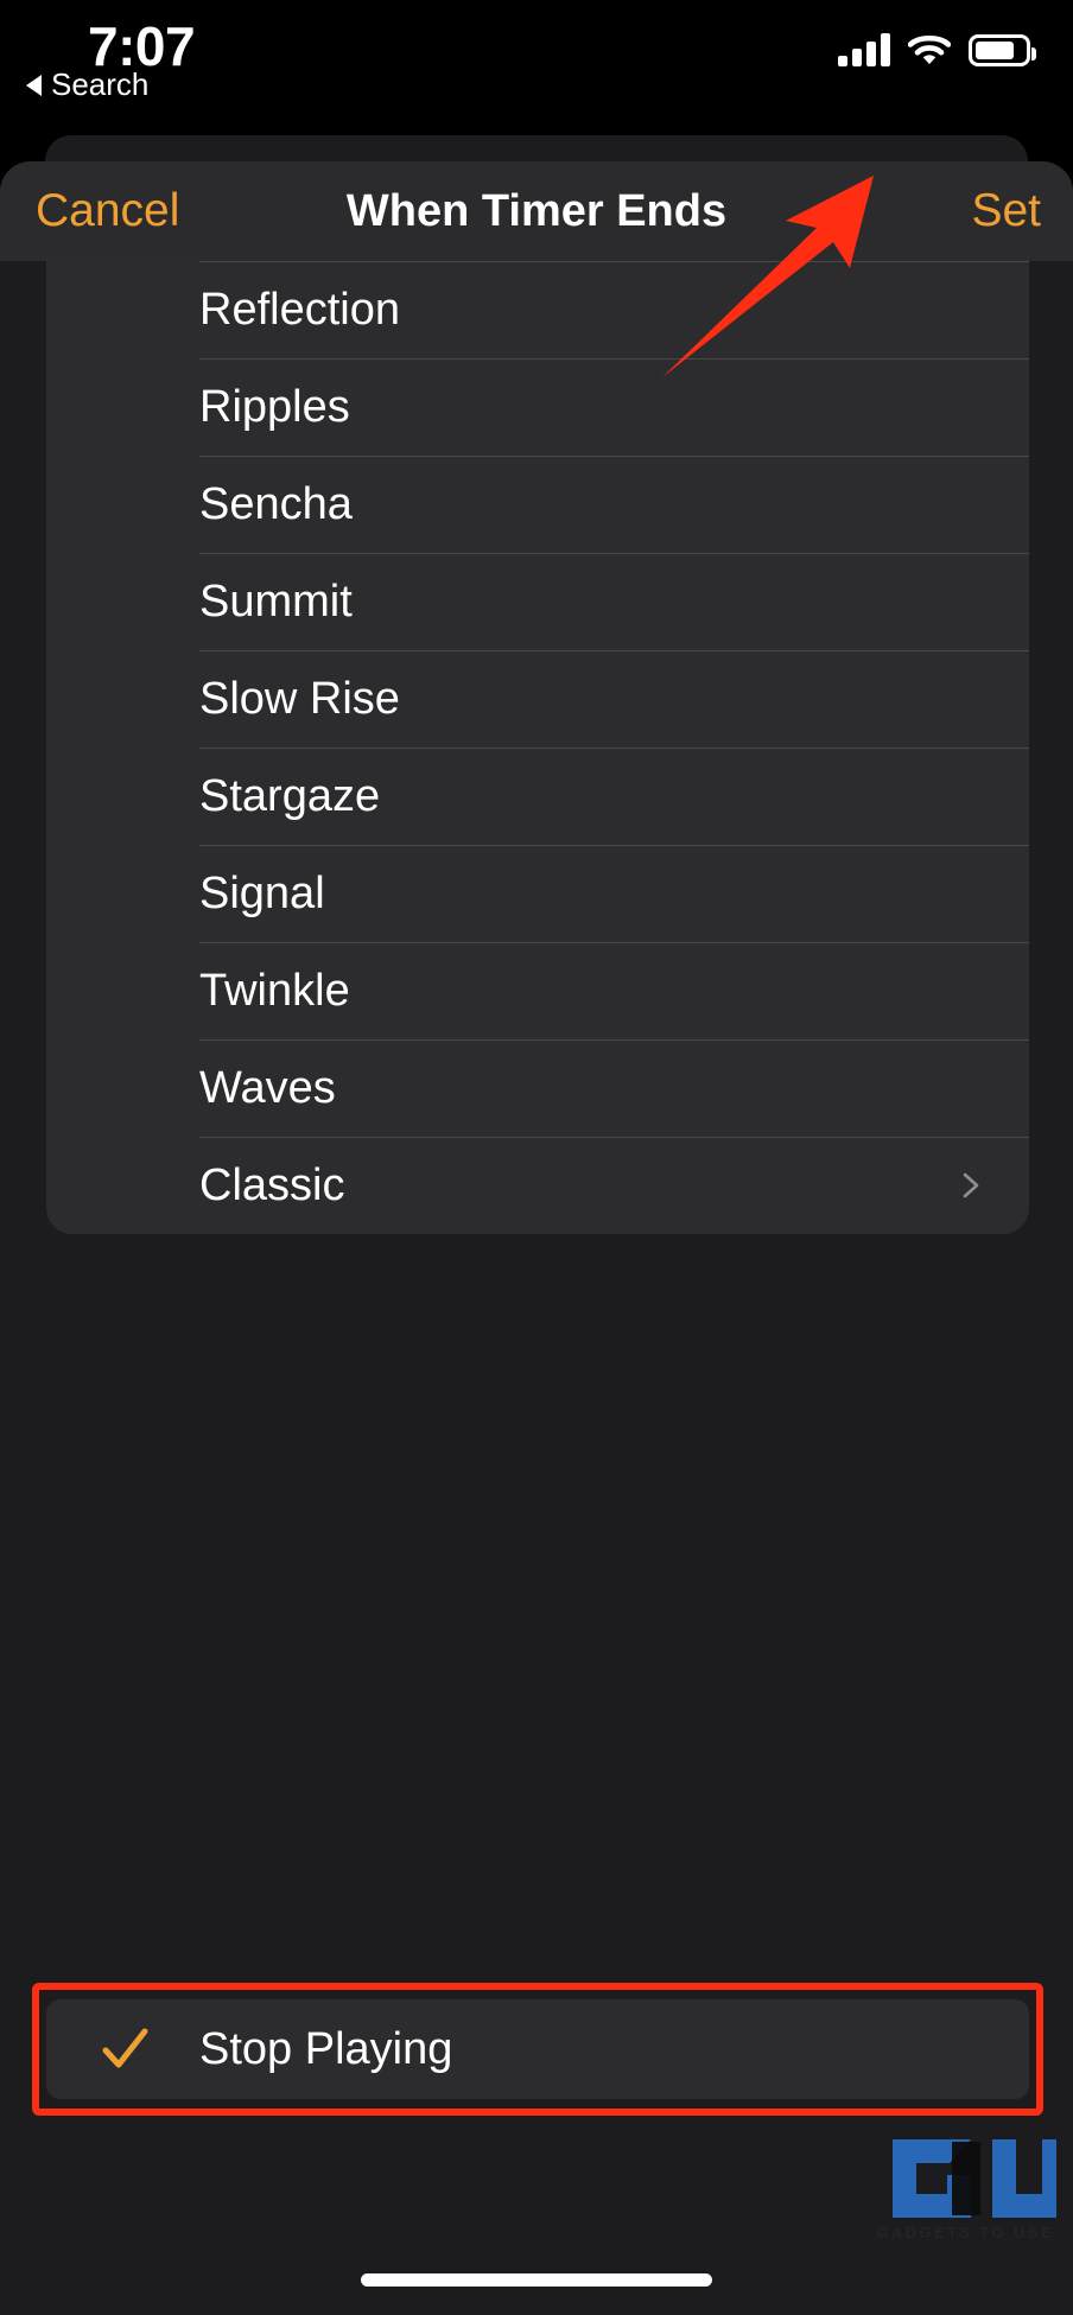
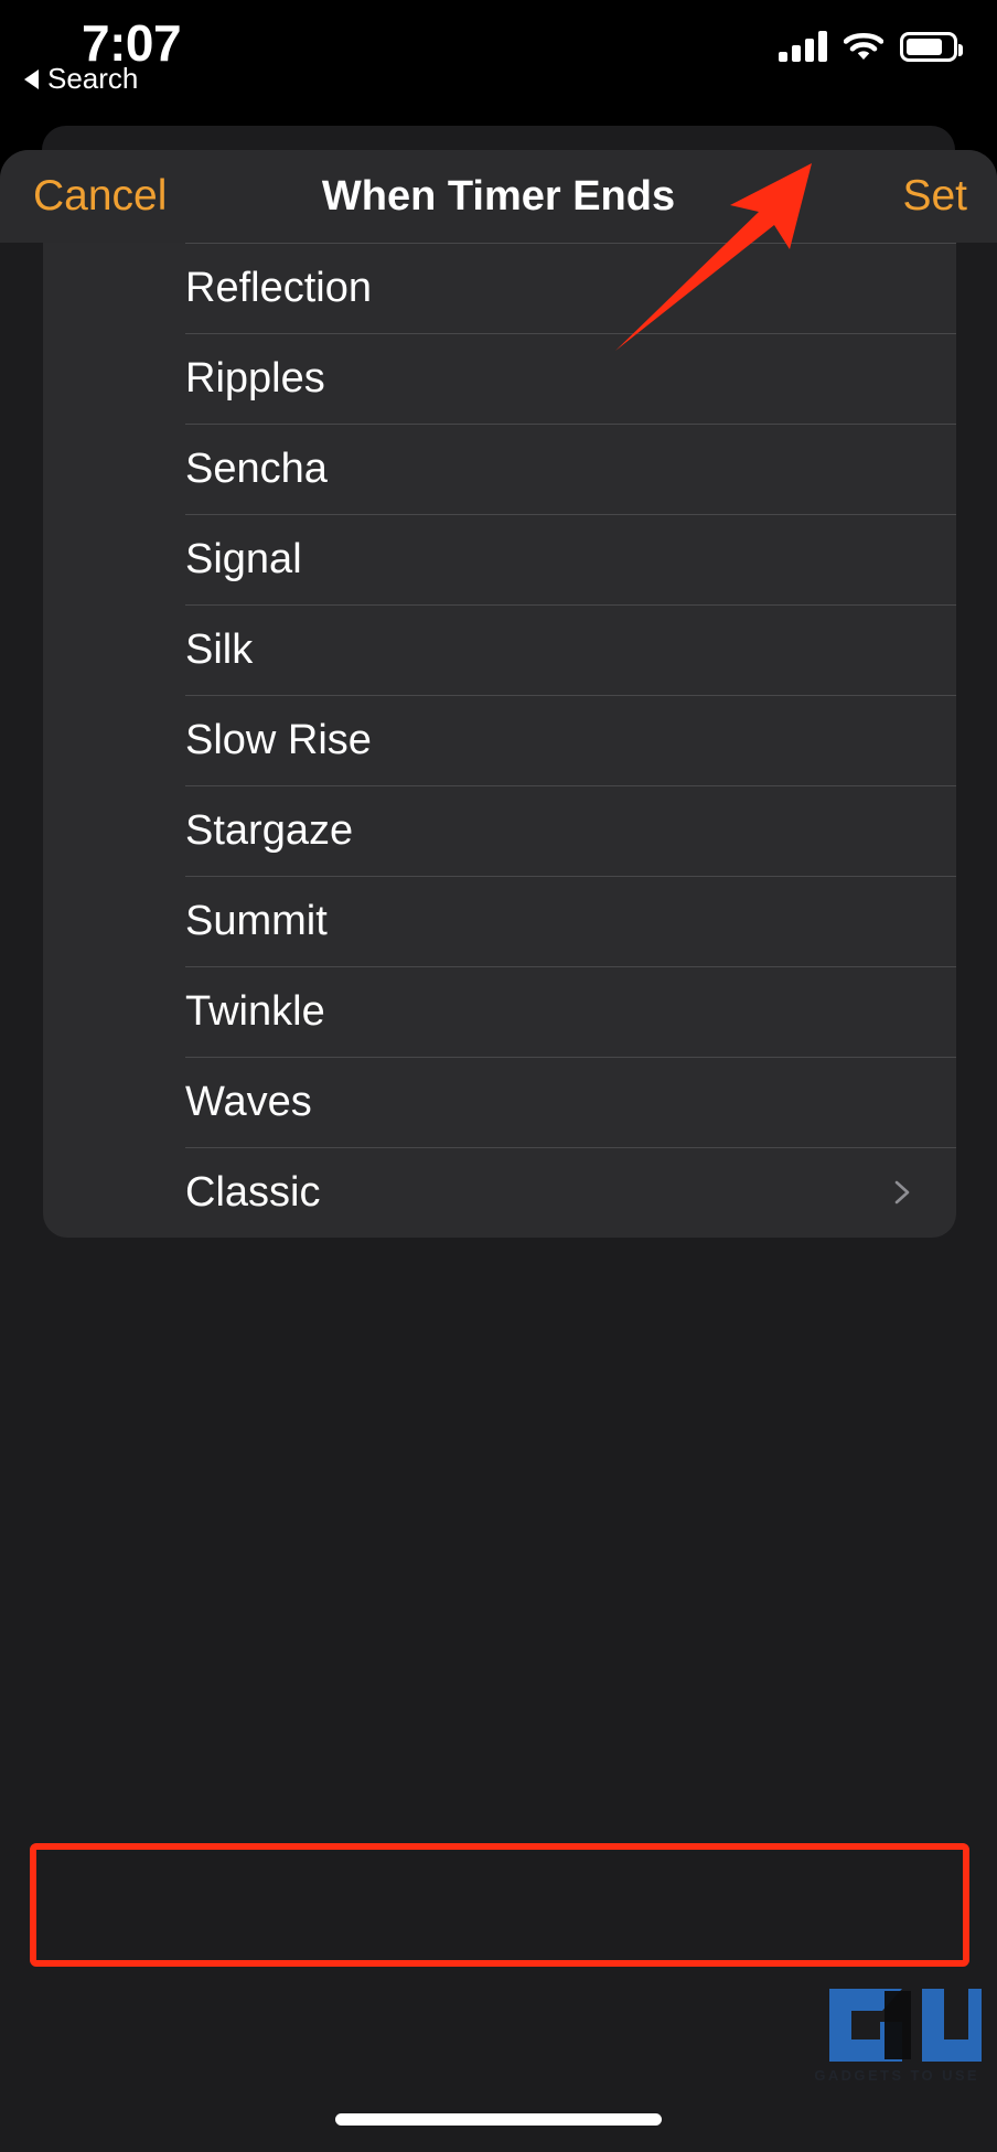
  7:07
  Search
  Cancel
  When Timer Ends
  Set
  Reflection
  Ripples
  Sencha
- Summit
+ Signal
+ Silk
  Slow Rise
  Stargaze
- Signal
+ Summit
  Twinkle
  Waves
  Classic
- Stop Playing
